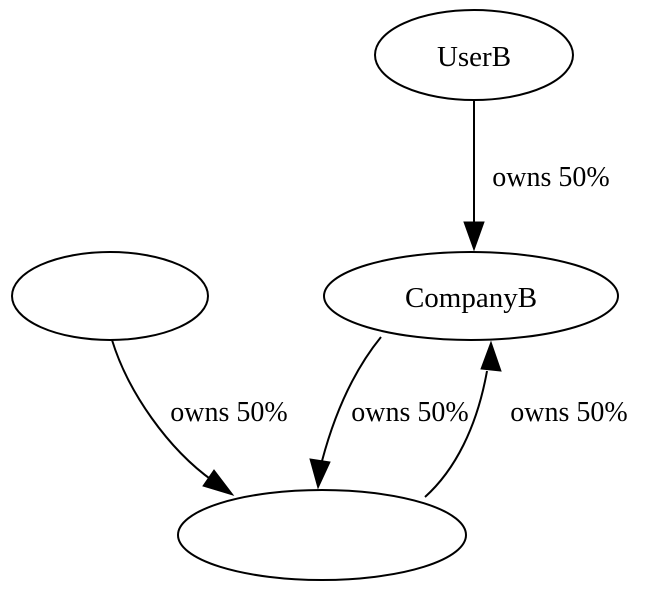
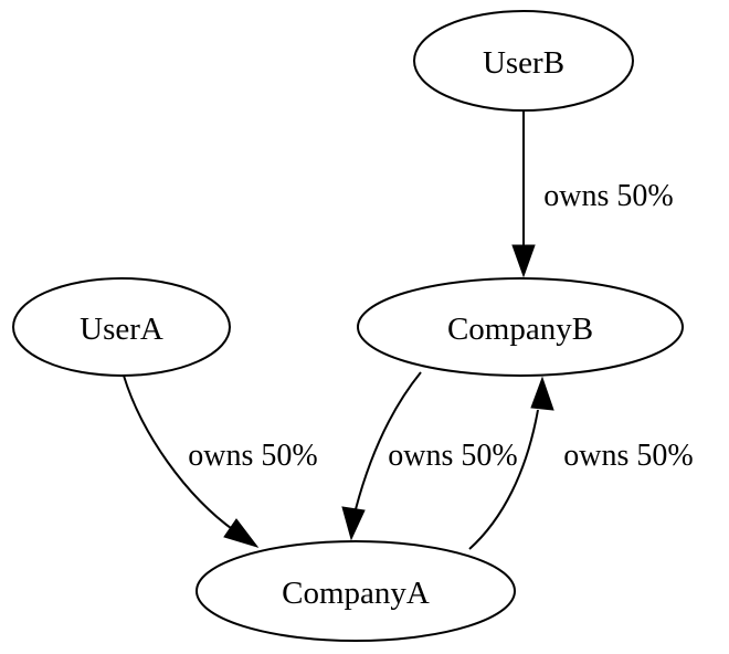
  owns 50%
  owns 50%
  owns 50%
  owns 50%
  UserB
  CompanyB
+ UserA
+ CompanyA
